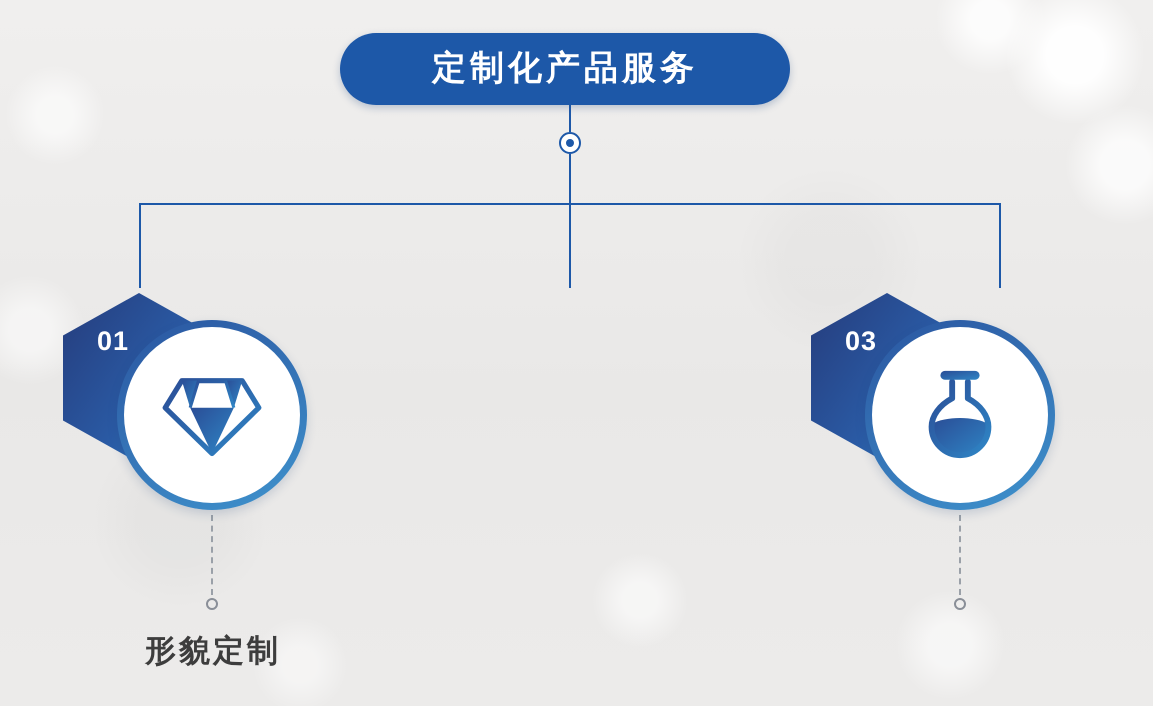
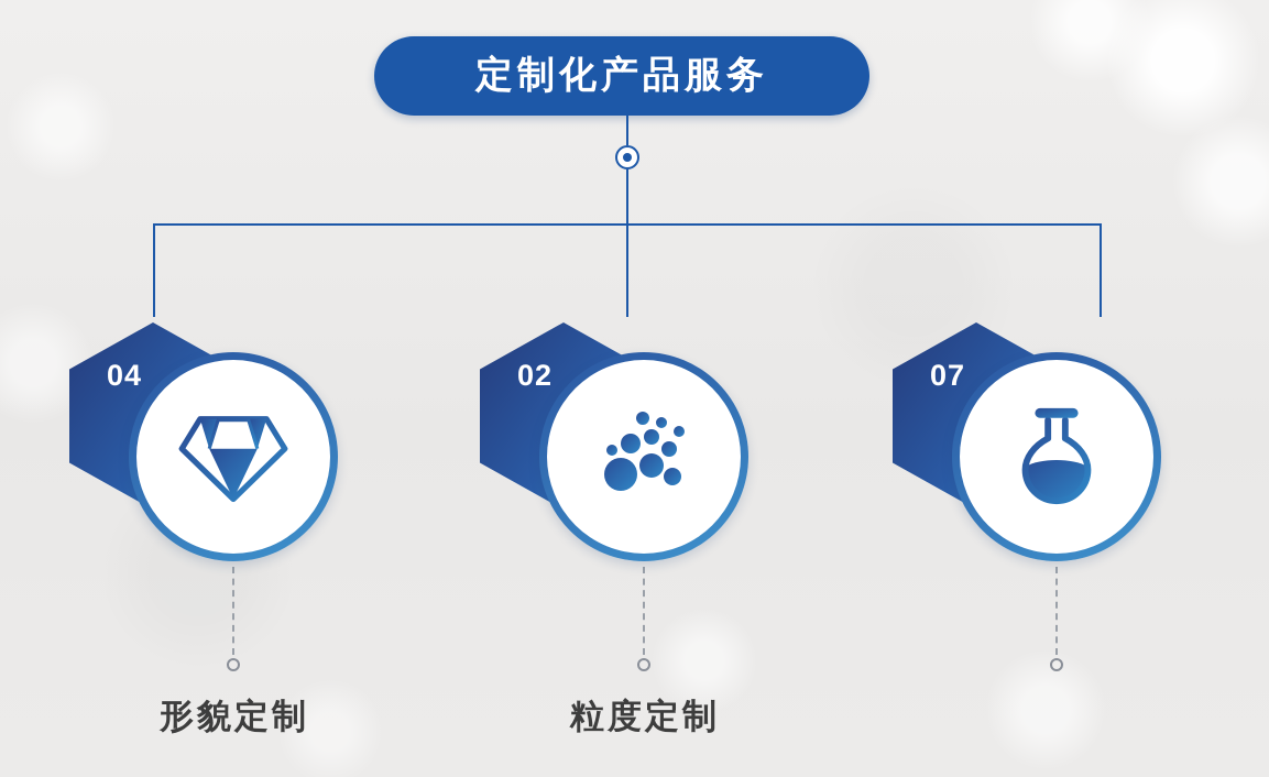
  定制化产品服务
- 01
+ 04
  形貌定制
+ 02
+ 粒度定制
- 03
+ 07
